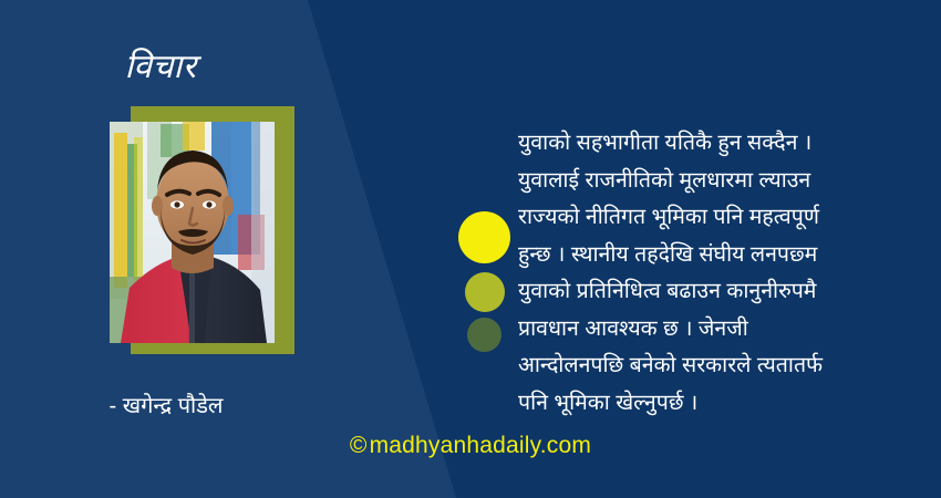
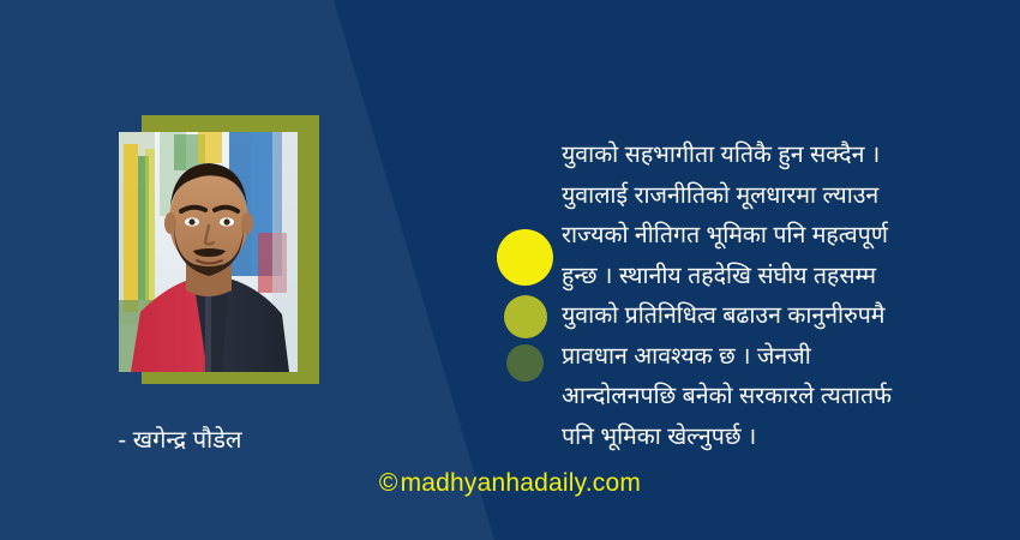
- विचार
  - खगेन्द्र पौडेल
  युवाको सहभागीता यतिकै हुन सक्दैन ।
  युवालाई राजनीतिको मूलधारमा ल्याउन
  राज्यको नीतिगत भूमिका पनि महत्वपूर्ण
- हुन्छ । स्थानीय तहदेखि संघीय लनपछ्म
+ हुन्छ । स्थानीय तहदेखि संघीय तहसम्म
  युवाको प्रतिनिधित्व बढाउन कानुनीरुपमै
  प्रावधान आवश्यक छ । जेनजी
  आन्दोलनपछि बनेको सरकारले त्यतातर्फ
  पनि भूमिका खेल्नुपर्छ ।
  ©madhyanhadaily.com
